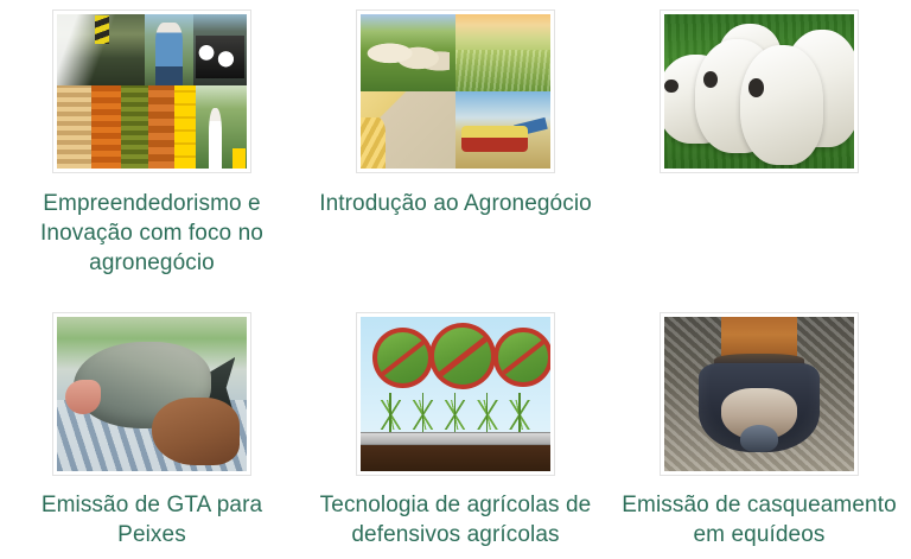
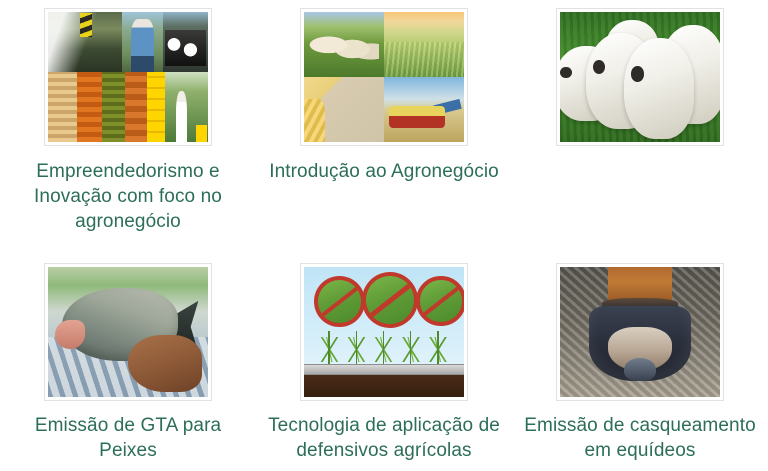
  Empreendedorismo e Inovação com foco no agronegócio
  Introdução ao Agronegócio
  Emissão de GTA para Peixes
- Tecnologia de agrícolas de defensivos agrícolas
+ Tecnologia de aplicação de defensivos agrícolas
  Emissão de casqueamento em equídeos
